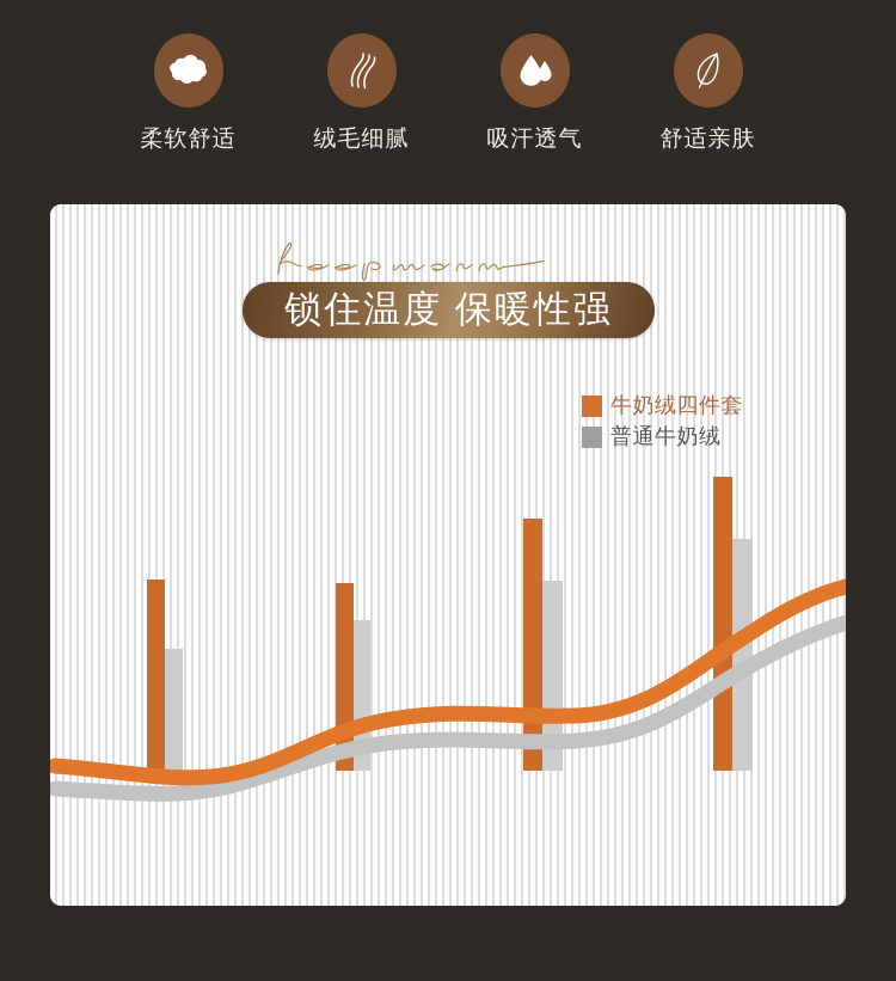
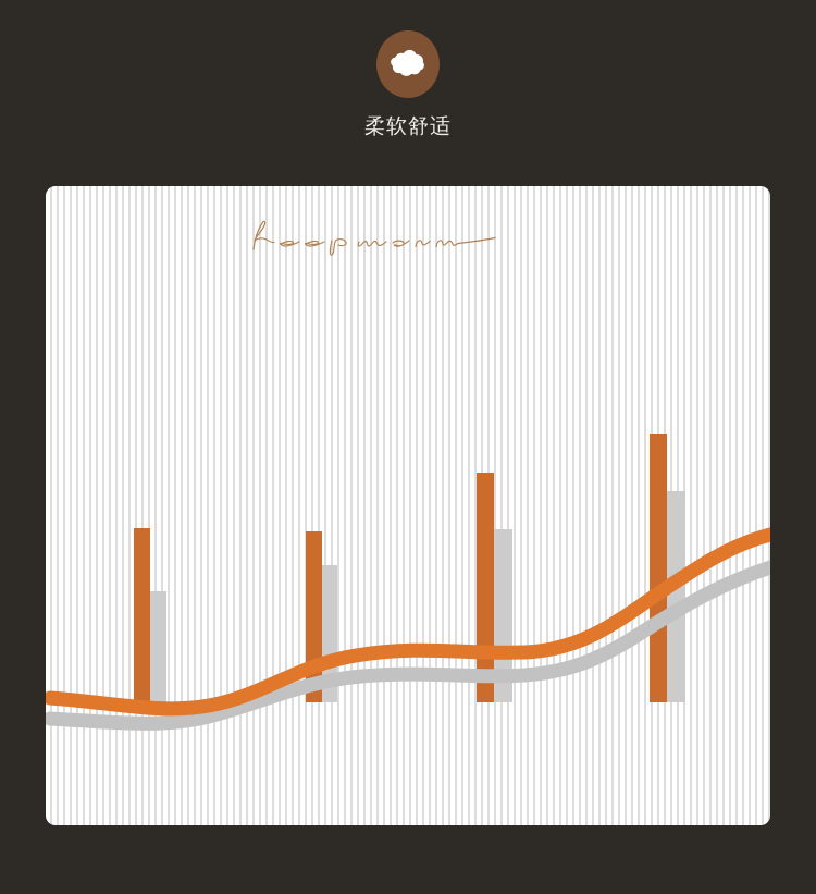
  柔软舒适
- 绒毛细腻
- 吸汗透气
- 舒适亲肤
- 锁住温度 保暖性强
- 牛奶绒四件套
- 普通牛奶绒
